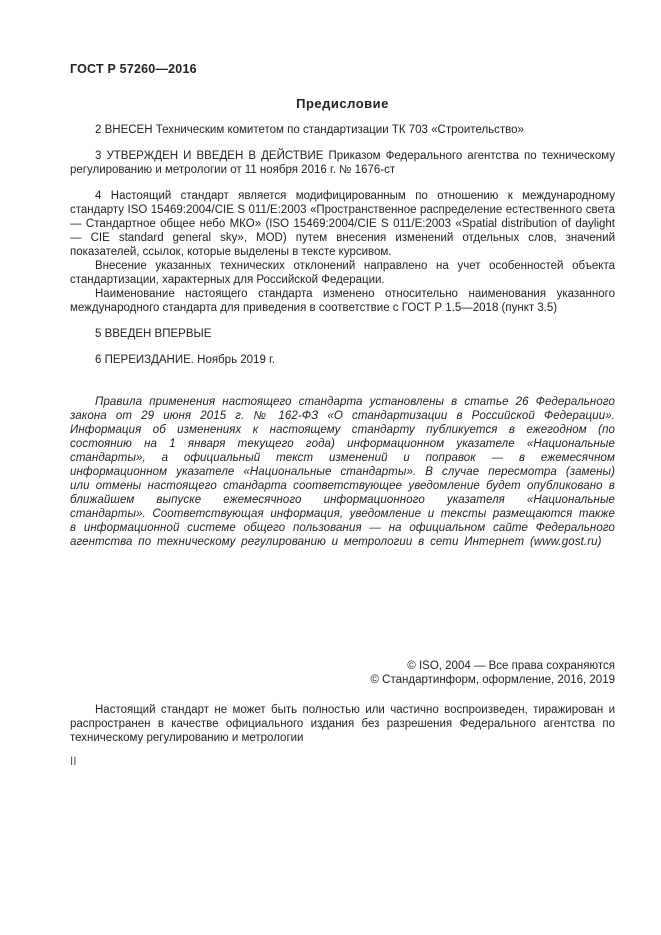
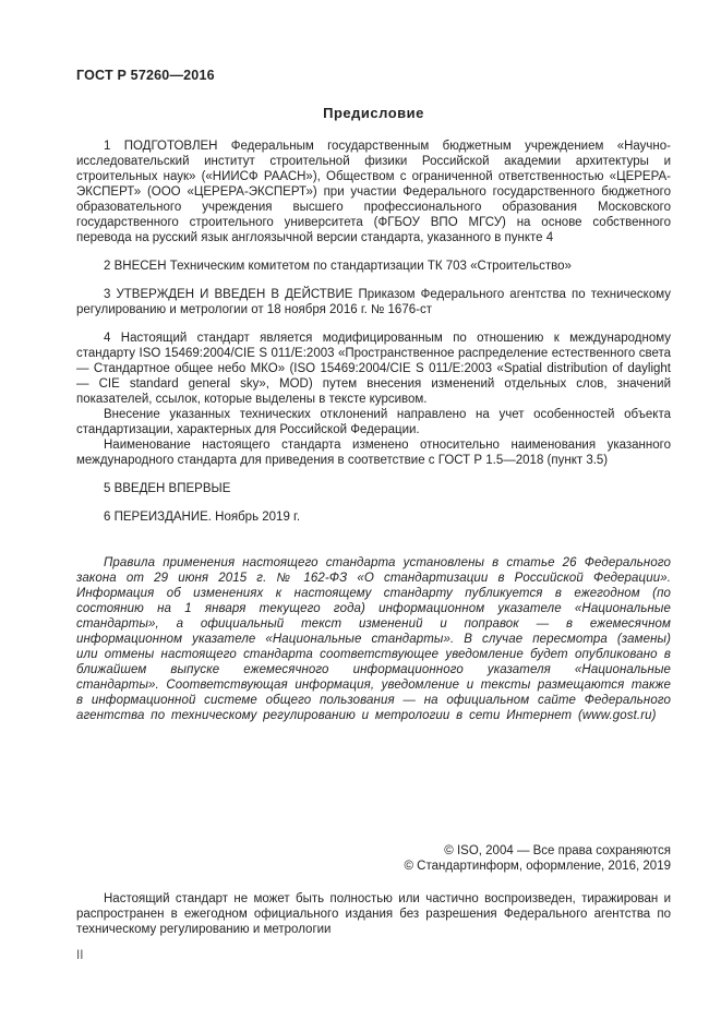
  ГОСТ Р 57260—2016
  Предисловие
+ 1 ПОДГОТОВЛЕН Федеральным государственным бюджетным учреждением «Научно-исследовательский институт строительной физики Российской академии архитектуры и строительных наук» («НИИСФ РААСН»), Обществом с ограниченной ответственностью «ЦЕРЕРА-ЭКСПЕРТ» (ООО «ЦЕРЕРА-ЭКСПЕРТ») при участии Федерального государственного бюджетного образовательного учреждения высшего профессионального образования Московского государственного строительного университета (ФГБОУ ВПО МГСУ) на основе собственного перевода на русский язык англоязычной версии стандарта, указанного в пункте 4
  2 ВНЕСЕН Техническим комитетом по стандартизации ТК 703 «Строительство»
- 3 УТВЕРЖДЕН И ВВЕДЕН В ДЕЙСТВИЕ Приказом Федерального агентства по техническому регулированию и метрологии от 11 ноября 2016 г. № 1676-ст
+ 3 УТВЕРЖДЕН И ВВЕДЕН В ДЕЙСТВИЕ Приказом Федерального агентства по техническому регулированию и метрологии от 18 ноября 2016 г. № 1676-ст
  4 Настоящий стандарт является модифицированным по отношению к международному стандарту ISO 15469:2004/CIE S 011/E:2003 «Пространственное распределение естественного света — Стандартное общее небо МКО» (ISO 15469:2004/CIE S 011/E:2003 «Spatial distribution of daylight — CIE standard general sky», MOD) путем внесения изменений отдельных слов, значений показателей, ссылок, которые выделены в тексте курсивом.
  Внесение указанных технических отклонений направлено на учет особенностей объекта стандартизации, характерных для Российской Федерации.
  Наименование настоящего стандарта изменено относительно наименования указанного международного стандарта для приведения в соответствие с ГОСТ Р 1.5—2018 (пункт 3.5)
  5 ВВЕДЕН ВПЕРВЫЕ
  6 ПЕРЕИЗДАНИЕ. Ноябрь 2019 г.
  Правила применения настоящего стандарта установлены в статье 26 Федерального закона от 29 июня 2015 г. № 162-ФЗ «О стандартизации в Российской Федерации». Информация об изменениях к настоящему стандарту публикуется в ежегодном (по состоянию на 1 января текущего года) информационном указателе «Национальные стандарты», а официальный текст изменений и поправок — в ежемесячном информационном указателе «Национальные стандарты». В случае пересмотра (замены) или отмены настоящего стандарта соответствующее уведомление будет опубликовано в ближайшем выпуске ежемесячного информационного указателя «Национальные стандарты». Соответствующая информация, уведомление и тексты размещаются также в информационной системе общего пользования — на официальном сайте Федерального агентства по техническому регулированию и метрологии в сети Интернет (www.gost.ru)
  © ISO, 2004 — Все права сохраняются
  © Стандартинформ, оформление, 2016, 2019
- Настоящий стандарт не может быть полностью или частично воспроизведен, тиражирован и распространен в качестве официального издания без разрешения Федерального агентства по техническому регулированию и метрологии
+ Настоящий стандарт не может быть полностью или частично воспроизведен, тиражирован и распространен в ежегодном официального издания без разрешения Федерального агентства по техническому регулированию и метрологии
  II
